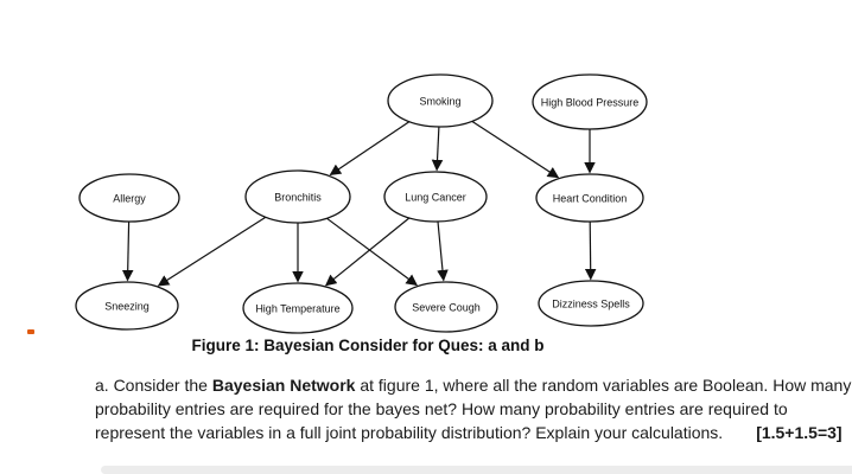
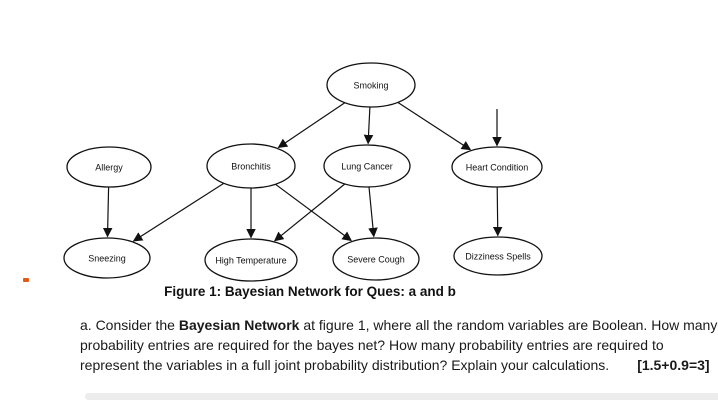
  Smoking
- High Blood Pressure
  Allergy
  Bronchitis
  Lung Cancer
  Heart Condition
  Sneezing
  High Temperature
  Severe Cough
  Dizziness Spells
- Figure 1: Bayesian Consider for Ques: a and b
+ Figure 1: Bayesian Network for Ques: a and b
  a. Consider the Bayesian Network at figure 1, where all the random variables are Boolean. How many
  probability entries are required for the bayes net? How many probability entries are required to
- represent the variables in a full joint probability distribution? Explain your calculations. [1.5+1.5=3]
+ represent the variables in a full joint probability distribution? Explain your calculations. [1.5+0.9=3]
